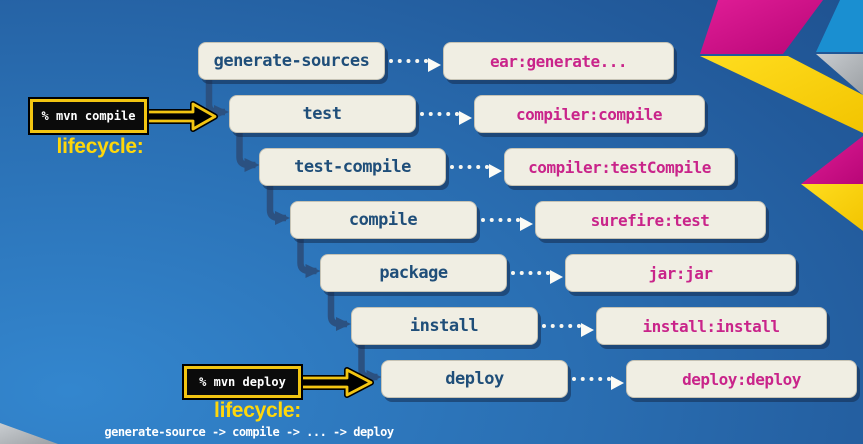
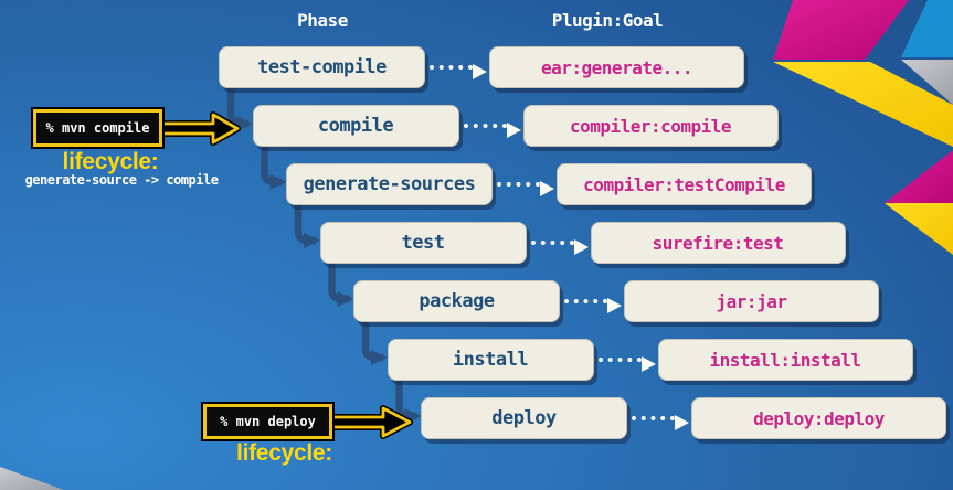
+ Phase
+ Plugin:Goal
- generate-sources
+ test-compile
  ear:generate...
- test
+ compile
  compiler:compile
- test-compile
+ generate-sources
  compiler:testCompile
- compile
+ test
  surefire:test
  package
  jar:jar
  install
  install:install
  deploy
  deploy:deploy
  % mvn compile
  lifecycle:
+ generate-source -> compile
  % mvn deploy
  lifecycle:
- generate-source -> compile -> ... -> deploy
